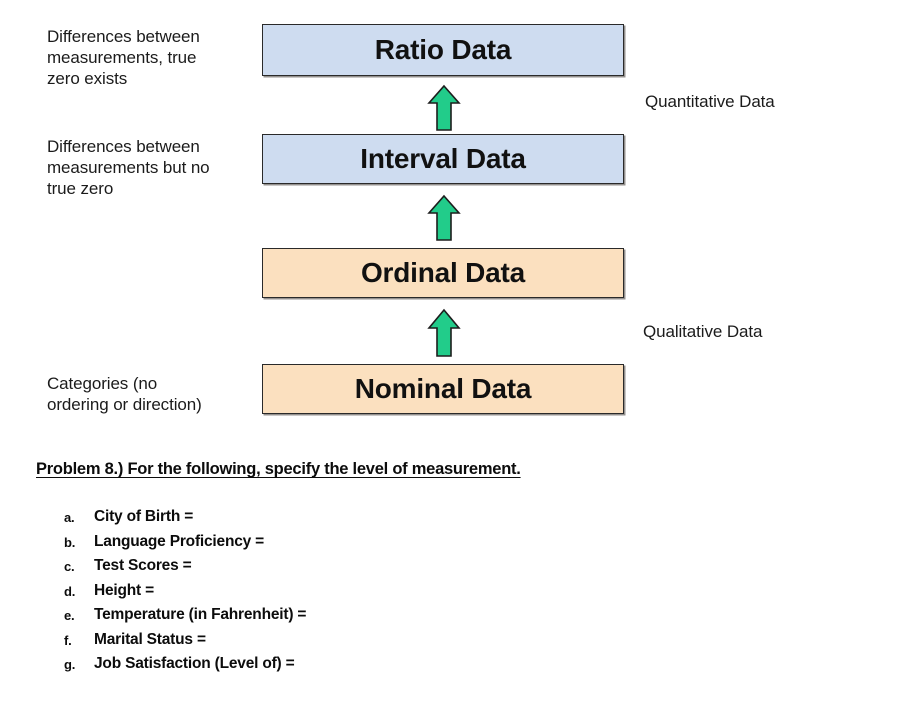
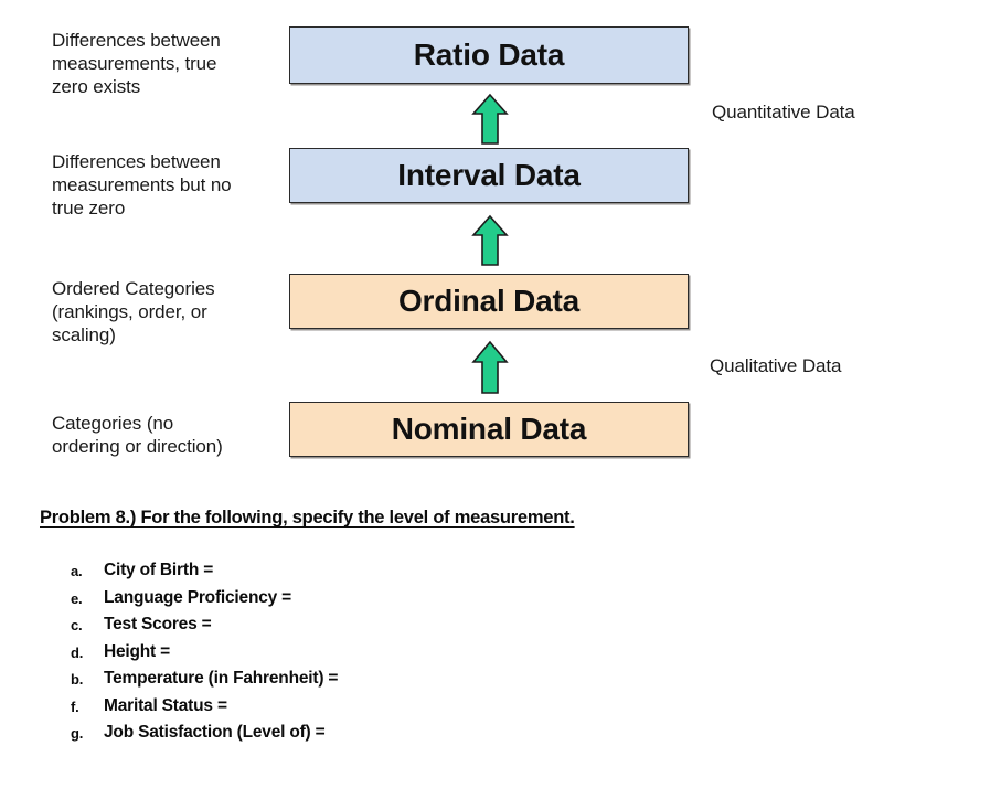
  Differences between
  measurements, true
  zero exists
  Differences between
  measurements but no
  true zero
+ Ordered Categories
+ (rankings, order, or
+ scaling)
  Categories (no
  ordering or direction)
  Ratio Data
  Interval Data
  Ordinal Data
  Nominal Data
  Quantitative Data
  Qualitative Data
  Problem 8.) For the following, specify the level of measurement.
  a.
  City of Birth =
- b.
+ e.
  Language Proficiency =
  c.
  Test Scores =
  d.
  Height =
- e.
+ b.
  Temperature (in Fahrenheit) =
  f.
  Marital Status =
  g.
  Job Satisfaction (Level of) =
